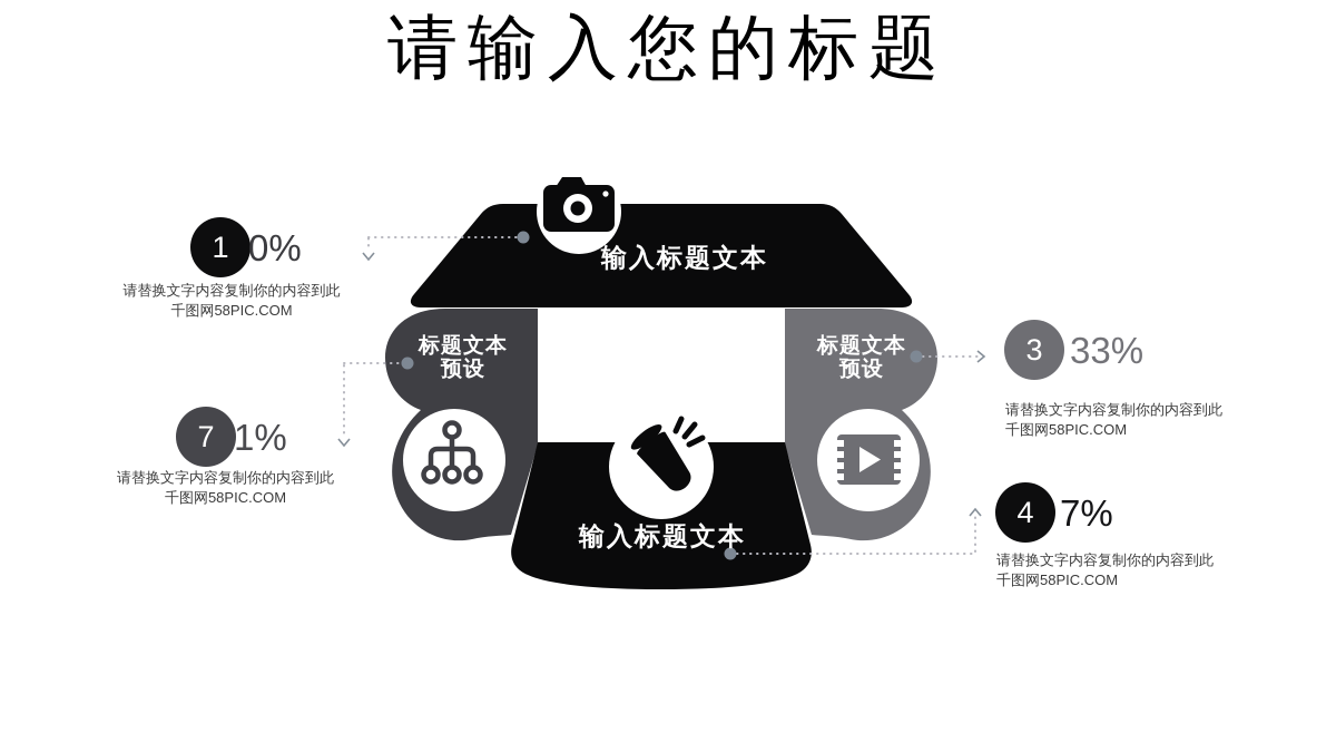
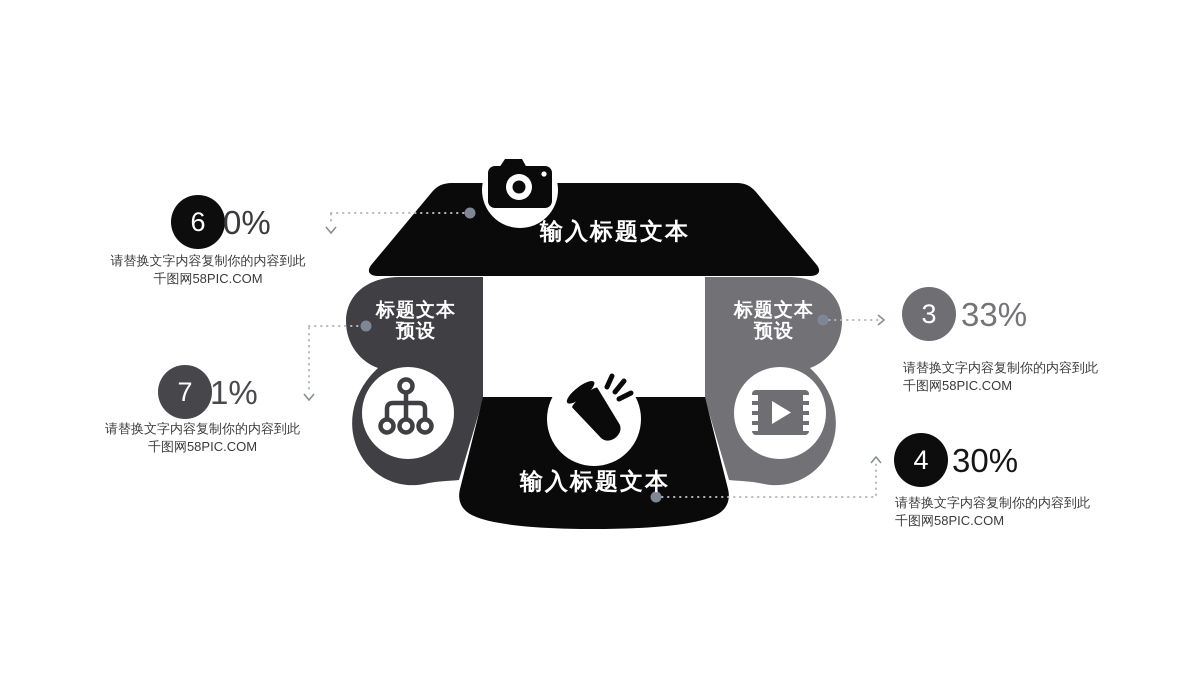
- 请输入您的标题
  输入标题文本
  标题文本
  预设
  标题文本
  预设
  输入标题文本
- 1
+ 6
  0%
  请替换文字内容复制你的内容到此
  千图网58PIC.COM
  7
  1%
  请替换文字内容复制你的内容到此
  千图网58PIC.COM
  3
  33%
  请替换文字内容复制你的内容到此
  千图网58PIC.COM
  4
- 7%
+ 30%
  请替换文字内容复制你的内容到此
  千图网58PIC.COM
